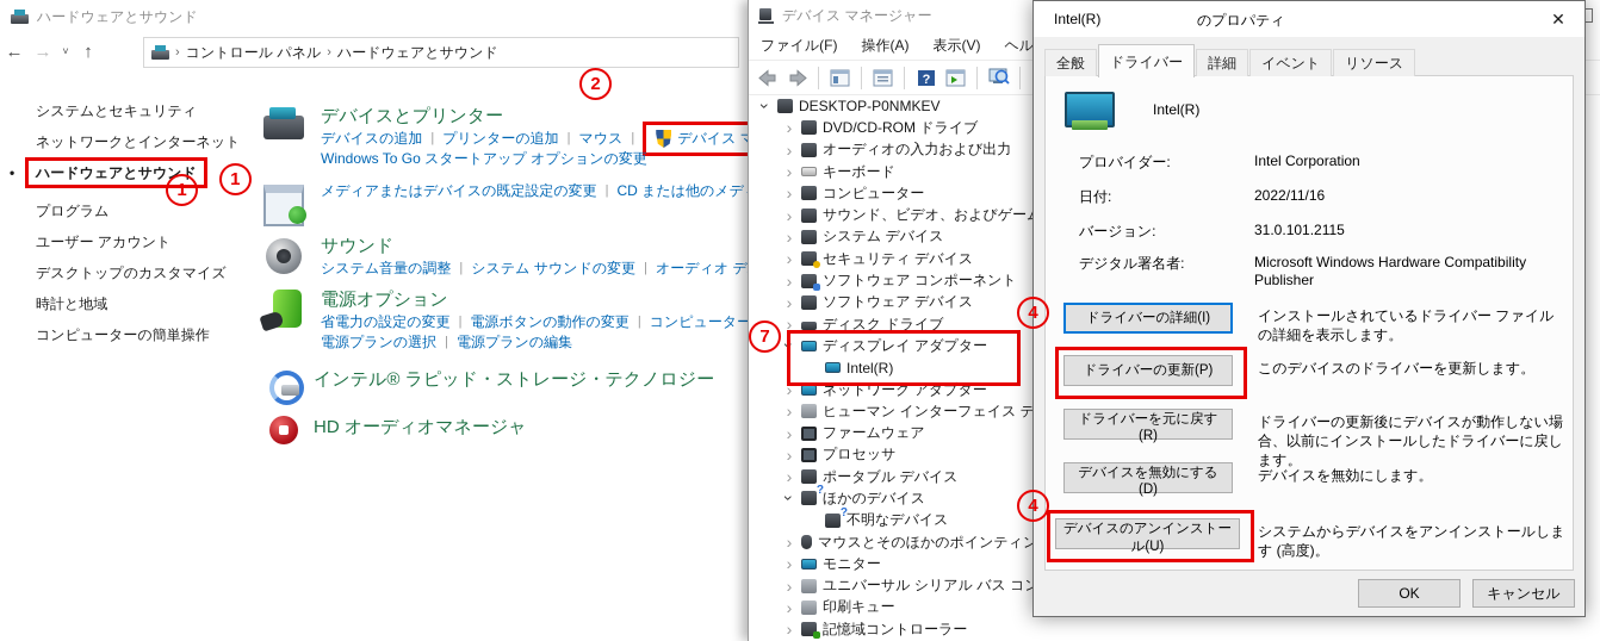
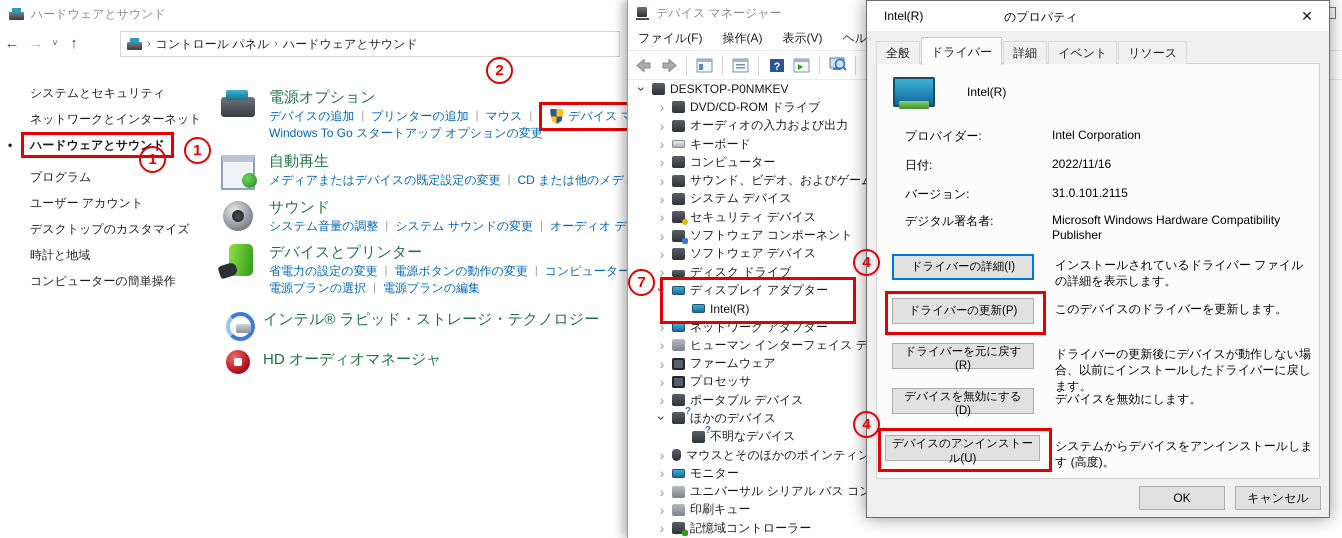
  ハードウェアとサウンド
  ←
  →
  ˅
  ↑
  ›
  コントロール パネル
  ›
  ハードウェアとサウンド
  システムとセキュリティ
  ネットワークとインターネット
  ハードウェアとサウンド 1
  プログラム
  ユーザー アカウント
  デスクトップのカスタマイズ
  時計と地域
  コンピューターの簡単操作
- デバイスとプリンター
+ 電源オプション
  デバイスの追加
  |
  プリンターの追加
  |
  マウス
  |
  Windows To Go スタートアップ オプションの変更
+ 自動再生
  メディアまたはデバイスの既定設定の変更
  |
  サウンド
  システム音量の調整
  |
  システム サウンドの変更
  |
- 電源オプション
+ デバイスとプリンター
  省電力の設定の変更
  |
  電源ボタンの動作の変更
  |
  電源プランの選択
  |
  電源プランの編集
  インテル® ラピッド・ストレージ・テクノロジー
  HD オーディオマネージャ
  デバイス マネージャー
  ファイル(F)
  操作(A)
  表示(V)
  ?
  DESKTOP-P0NMKEV
  ›
  DVD/CD-ROM ドライブ
  ›
  オーディオの入力および出力
  ›
  キーボード
  ›
  コンピューター
  ›
  サウンド、ビデオ、およびゲー
  ›
  システム デバイス
  ›
  セキュリティ デバイス
  ›
  ソフトウェア コンポーネント
  ›
  ソフトウェア デバイス
  ›
  ディスク ドライブ
  ディスプレイ アダプター
  Intel(R)
  ›
  ネットワーク アダプター
  ›
  ヒューマン インターフェイス デ
  ›
  ファームウェア
  ›
  プロセッサ
  ›
  ポータブル デバイス
  ほかのデバイス
  不明なデバイス
  ›
  マウスとそのほかのポインティン
  ›
  モニター
  ›
  ユニバーサル シリアル バス コ
  ›
  印刷キュー
  ›
  記憶域コントローラー
  Intel(R)
  のプロパティ
  全般
  ドライバー
  詳細
  イベント
  リソース
  Intel(R)
  プロバイダー:
  Intel Corporation
  日付:
  2022/11/16
  バージョン:
  31.0.101.2115
  デジタル署名者:
  Microsoft Windows Hardware Compatibility Publisher
  ドライバーの詳細(I)
  インストールされているドライバー ファイルの詳細を表示します。
  ドライバーの更新(P)
  このデバイスのドライバーを更新します。
  ドライバーを元に戻す(R)
  ドライバーの更新後にデバイスが動作しない場合、以前にインストールしたドライバーに戻します。
  デバイスを無効にする(D)
  デバイスを無効にします。
  デバイスのアンインストール(U)
  システムからデバイスをアンインストールします (高度)。
  OK
  キャンセル
  1
  2
  7
  4
  4
